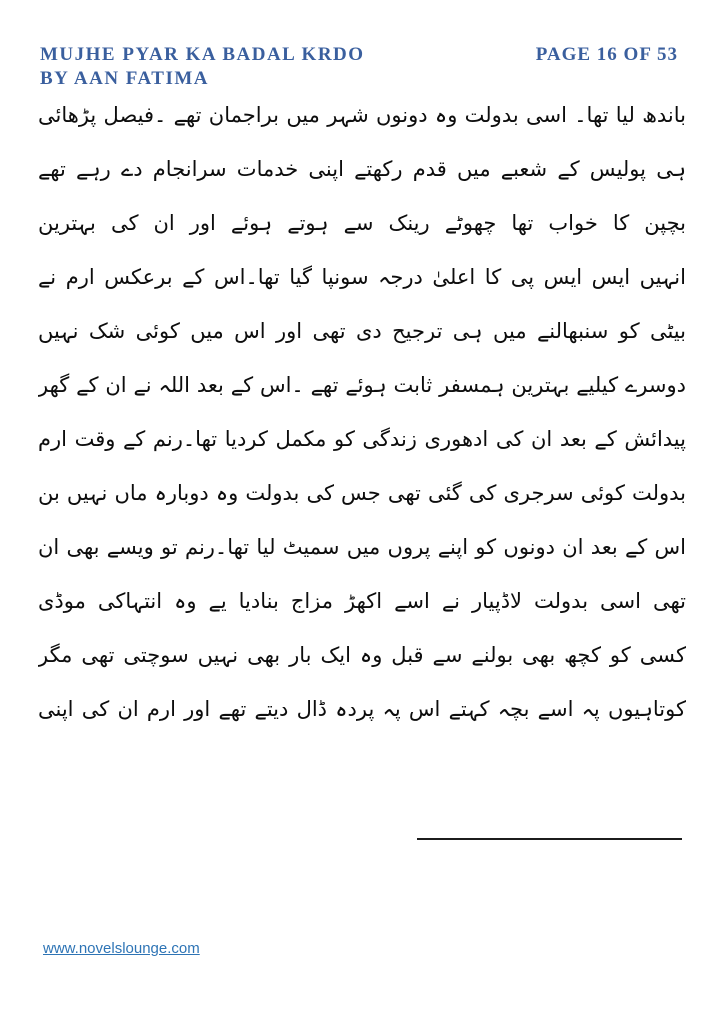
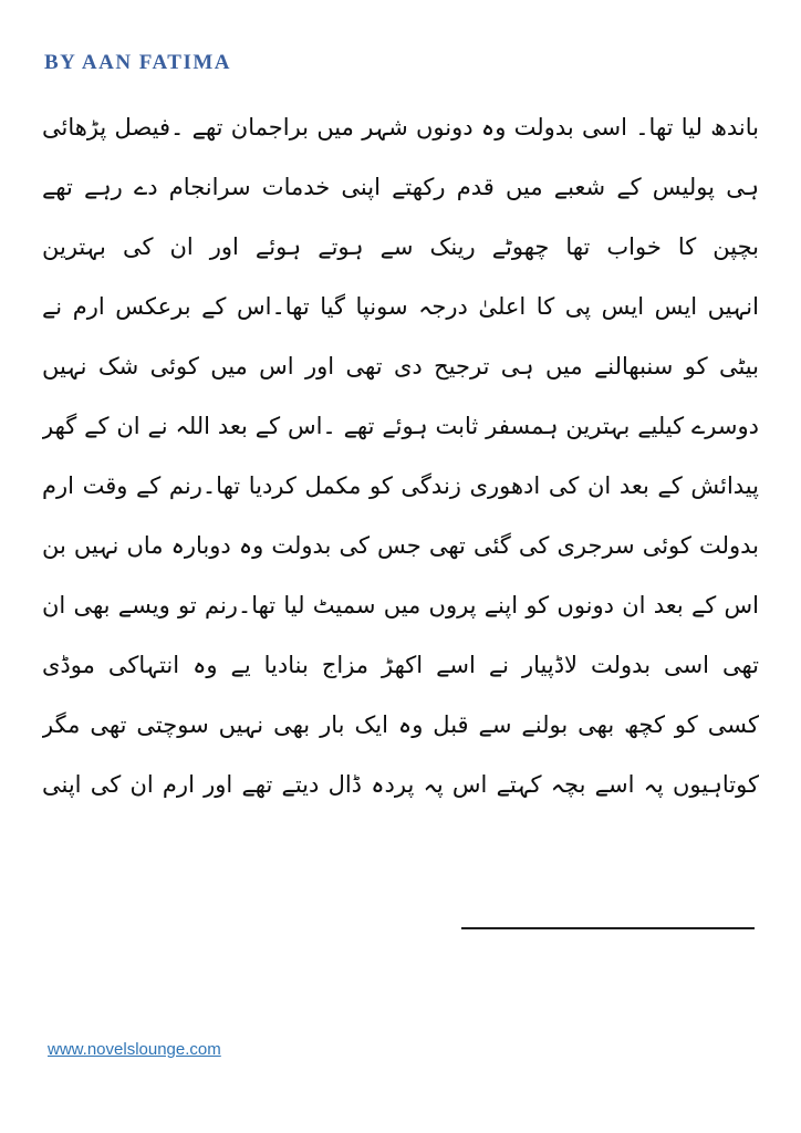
- MUJHE PYAR KA BADAL KRDO
- PAGE 16 OF 53
  BY AAN FATIMA
  باندھ لیا تھا۔ اسی بدولت وہ دونوں شہر میں براجمان تھے ۔فیصل پڑھائی
  ہی پولیس کے شعبے میں قدم رکھتے اپنی خدمات سرانجام دے رہے تھے
  بچپن کا خواب تھا چھوٹے رینک سے ہوتے ہوئے اور ان کی بہترین
  انہیں ایس ایس پی کا اعلیٰ درجہ سونپا گیا تھا۔اس کے برعکس ارم نے
  بیٹی کو سنبھالنے میں ہی ترجیح دی تھی اور اس میں کوئی شک نہیں
  دوسرے کیلیے بہترین ہمسفر ثابت ہوئے تھے ۔اس کے بعد اللہ نے ان کے گھر
  پیدائش کے بعد ان کی ادھوری زندگی کو مکمل کردیا تھا۔رنم کے وقت ارم
  بدولت کوئی سرجری کی گئی تھی جس کی بدولت وہ دوبارہ ماں نہیں بن
  اس کے بعد ان دونوں کو اپنے پروں میں سمیٹ لیا تھا۔رنم تو ویسے بھی ان
  تھی اسی بدولت لاڈپیار نے اسے اکھڑ مزاج بنادیا یے وہ انتہاکی موڈی
  کسی کو کچھ بھی بولنے سے قبل وہ ایک بار بھی نہیں سوچتی تھی مگر
  کوتاہیوں پہ اسے بچہ کہتے اس پہ پردہ ڈال دیتے تھے اور ارم ان کی اپنی
  www.novelslounge.com
